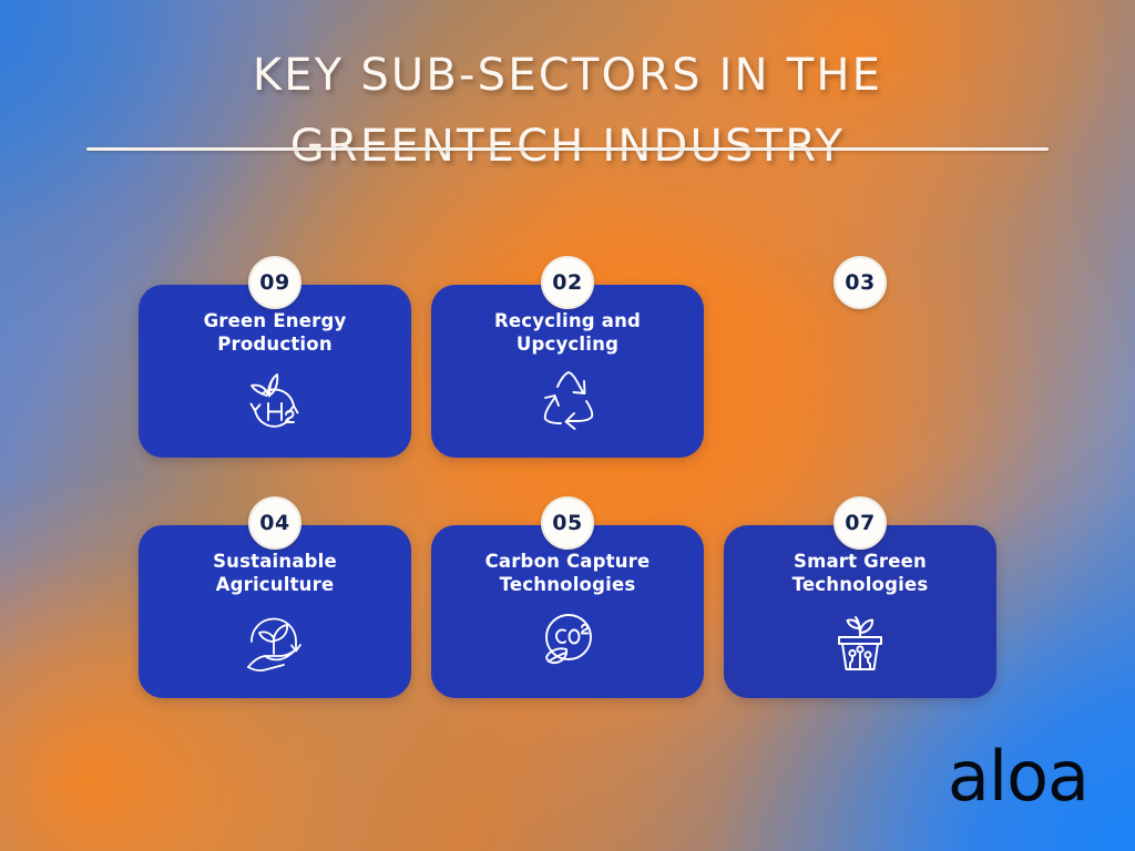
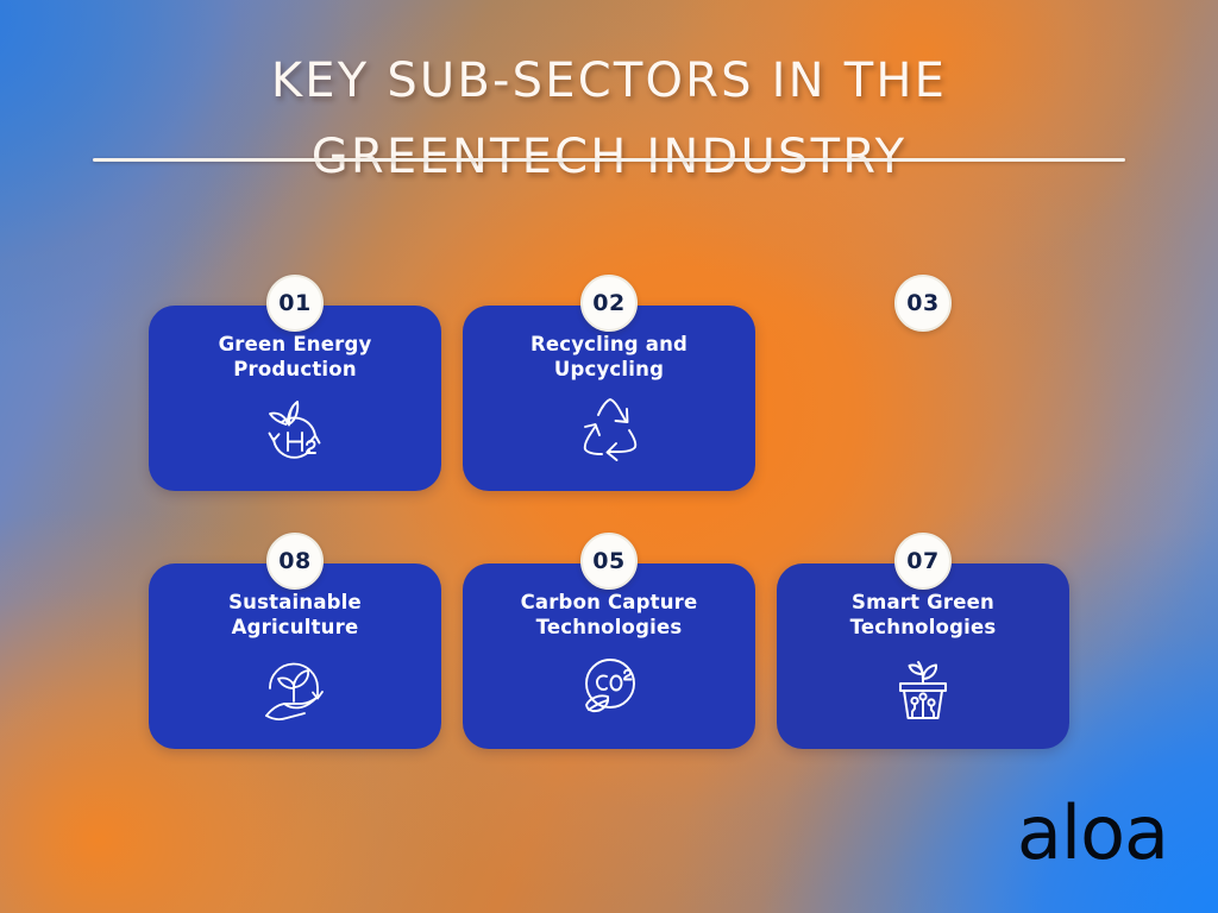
  KEY SUB-SECTORS IN THE
  GREENTECH INDUSTRY
- 09
+ 01
  Green Energy
  Production
  02
  Recycling and
  Upcycling
  03
- 04
+ 08
  Sustainable
  Agriculture
  05
  Carbon Capture
  Technologies
  07
  Smart Green
  Technologies
  aloa
